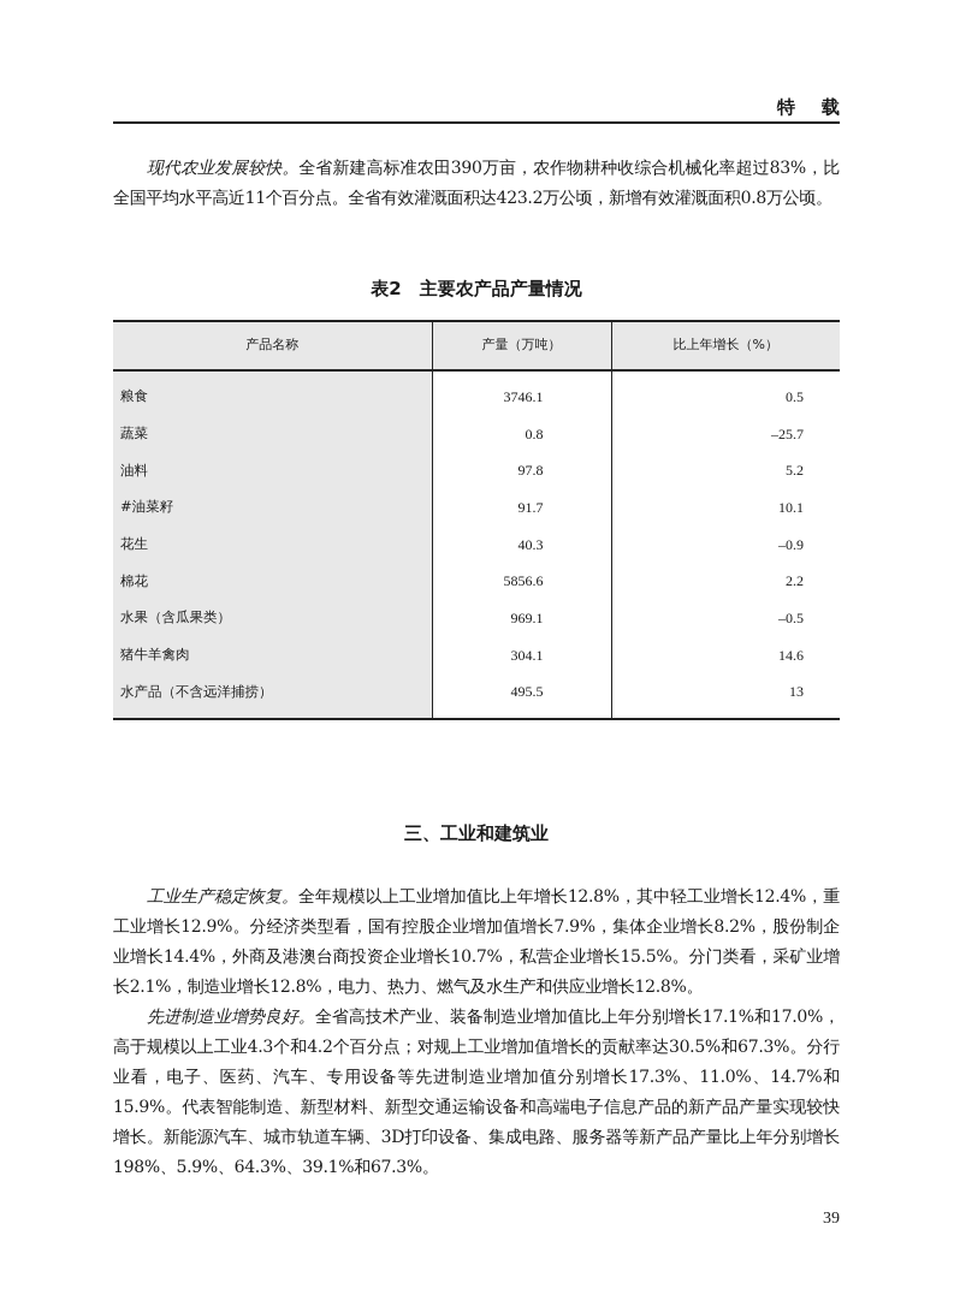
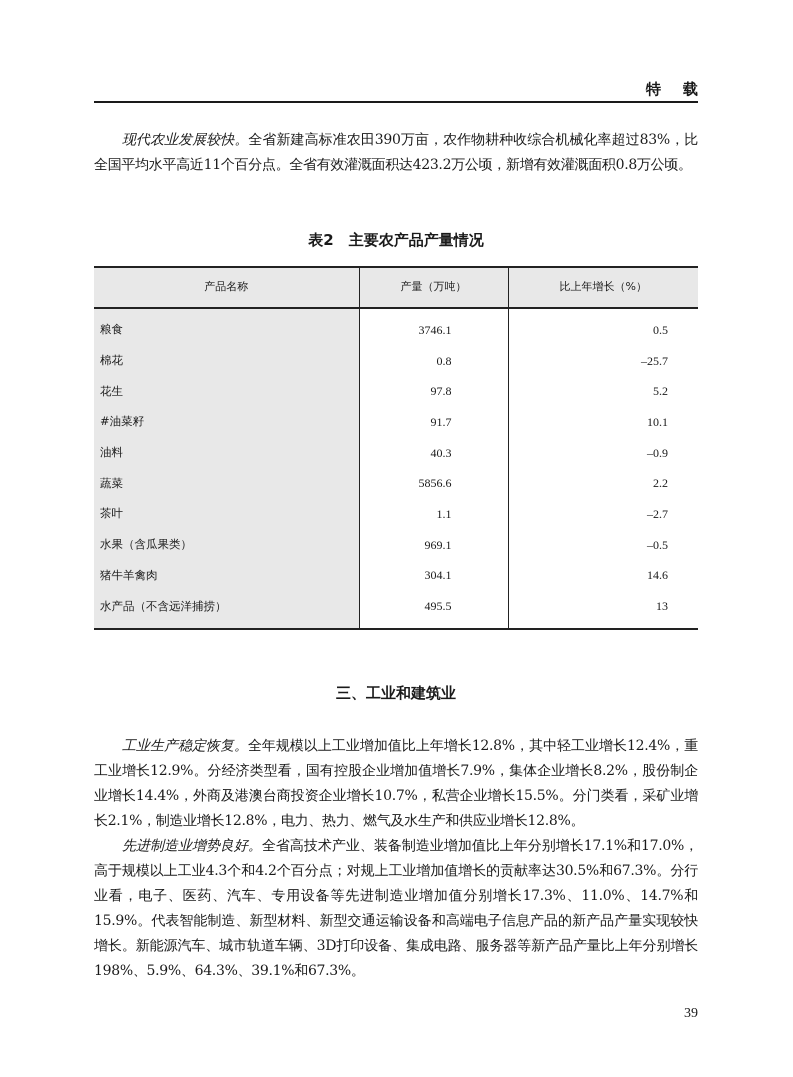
  特 载
  现代农业发展较快。全省新建高标准农田390万亩，农作物耕种收综合机械化率超过83%，比全国平均水平高近11个百分点。全省有效灌溉面积达423.2万公顷，新增有效灌溉面积0.8万公顷。
  表2 主要农产品产量情况
  产品名称	产量（万吨）	比上年增长（%）
  粮食	3746.1	0.5
- 蔬菜	0.8	–25.7
+ 棉花	0.8	–25.7
- 油料	97.8	5.2
+ 花生	97.8	5.2
  #油菜籽	91.7	10.1
- 花生	40.3	–0.9
+ 油料	40.3	–0.9
- 棉花	5856.6	2.2
+ 蔬菜	5856.6	2.2
+ 茶叶	1.1	–2.7
  水果（含瓜果类）	969.1	–0.5
  猪牛羊禽肉	304.1	14.6
  水产品（不含远洋捕捞）	495.5	13
  三、工业和建筑业
  工业生产稳定恢复。全年规模以上工业增加值比上年增长12.8%，其中轻工业增长12.4%，重工业增长12.9%。分经济类型看，国有控股企业增加值增长7.9%，集体企业增长8.2%，股份制企业增长14.4%，外商及港澳台商投资企业增长10.7%，私营企业增长15.5%。分门类看，采矿业增长2.1%，制造业增长12.8%，电力、热力、燃气及水生产和供应业增长12.8%。
  先进制造业增势良好。全省高技术产业、装备制造业增加值比上年分别增长17.1%和17.0%，高于规模以上工业4.3个和4.2个百分点；对规上工业增加值增长的贡献率达30.5%和67.3%。分行业看，电子、医药、汽车、专用设备等先进制造业增加值分别增长17.3%、11.0%、14.7%和15.9%。代表智能制造、新型材料、新型交通运输设备和高端电子信息产品的新产品产量实现较快增长。新能源汽车、城市轨道车辆、3D打印设备、集成电路、服务器等新产品产量比上年分别增长198%、5.9%、64.3%、39.1%和67.3%。
  39
